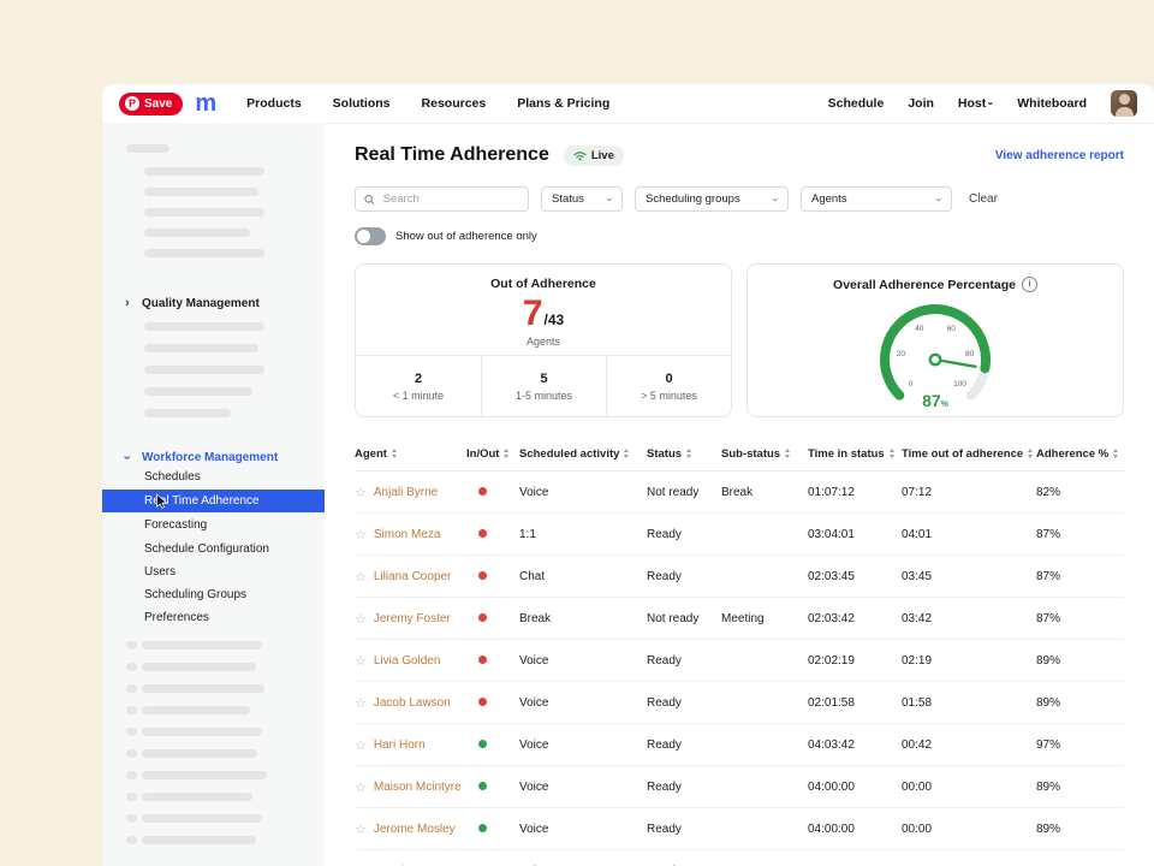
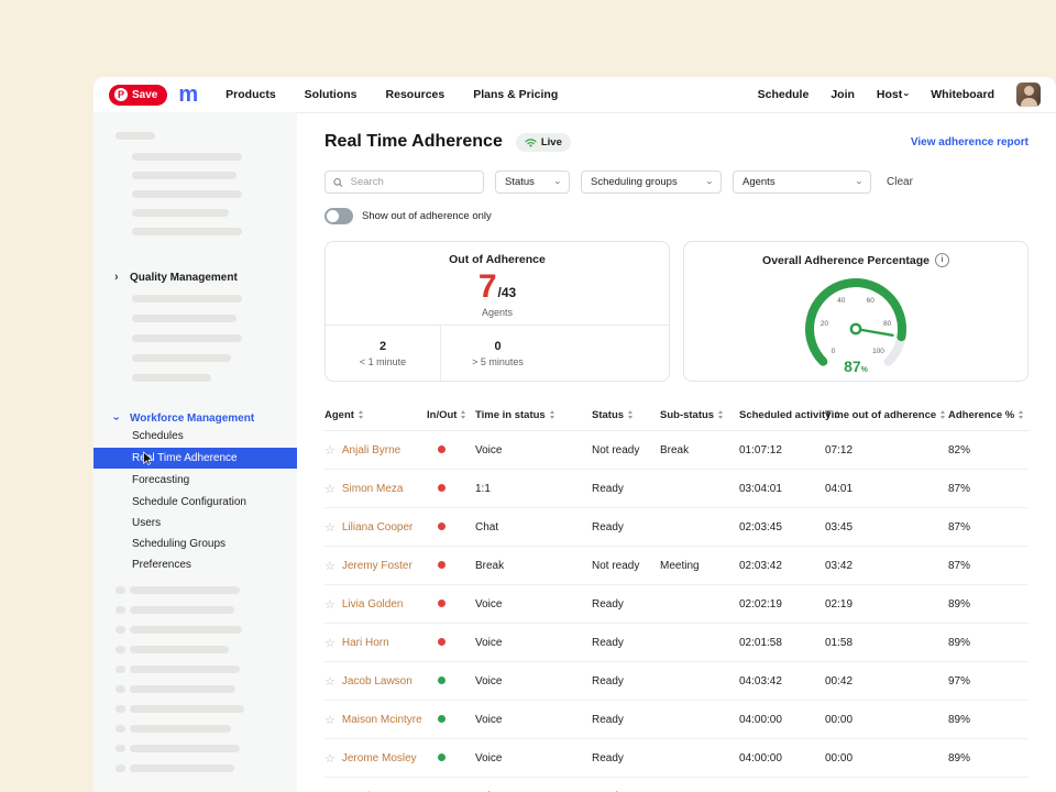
  P
  Save
  m
  Products
  Solutions
  Resources
  Plans & Pricing
  Schedule
  Join
  Host
  Whiteboard
  ›
  Quality Management
  Workforce Management
  Schedules
  Rel Time Adherence
  Forecasting
  Schedule Configuration
  Users
  Scheduling Groups
  Preferences
  Real Time Adherence
  Live
  View adherence report
  Search
  Status
  Scheduling groups
  Agents
  Clear
  Show out of adherence only
  Out of Adherence
  7
  /43
  Agents
  2
  < 1 minute
- 5
- 1-5 minutes
  0
  > 5 minutes
  Overall Adherence Percentage
  Agent
  In/Out
- Scheduled activity
+ Time in status
  Status
  Sub-status
- Time in status
+ Scheduled activity
  Time out of adherence
  Adherence %
  ☆
  Anjali Byrne
  Voice
  Not ready
  Break
  01:07:12
  07:12
  82%
  ☆
  Simon Meza
  1:1
  Ready
  03:04:01
  04:01
  87%
  ☆
  Liliana Cooper
  Chat
  Ready
  02:03:45
  03:45
  87%
  ☆
  Jeremy Foster
  Break
  Not ready
  Meeting
  02:03:42
  03:42
  87%
  ☆
  Livia Golden
  Voice
  Ready
  02:02:19
  02:19
  89%
  ☆
- Jacob Lawson
+ Hari Horn
  Voice
  Ready
  02:01:58
  01:58
  89%
  ☆
- Hari Horn
+ Jacob Lawson
  Voice
  Ready
  04:03:42
  00:42
  97%
  ☆
  Maison Mcintyre
  Voice
  Ready
  04:00:00
  00:00
  89%
  ☆
  Jerome Mosley
  Voice
  Ready
  04:00:00
  00:00
  89%
